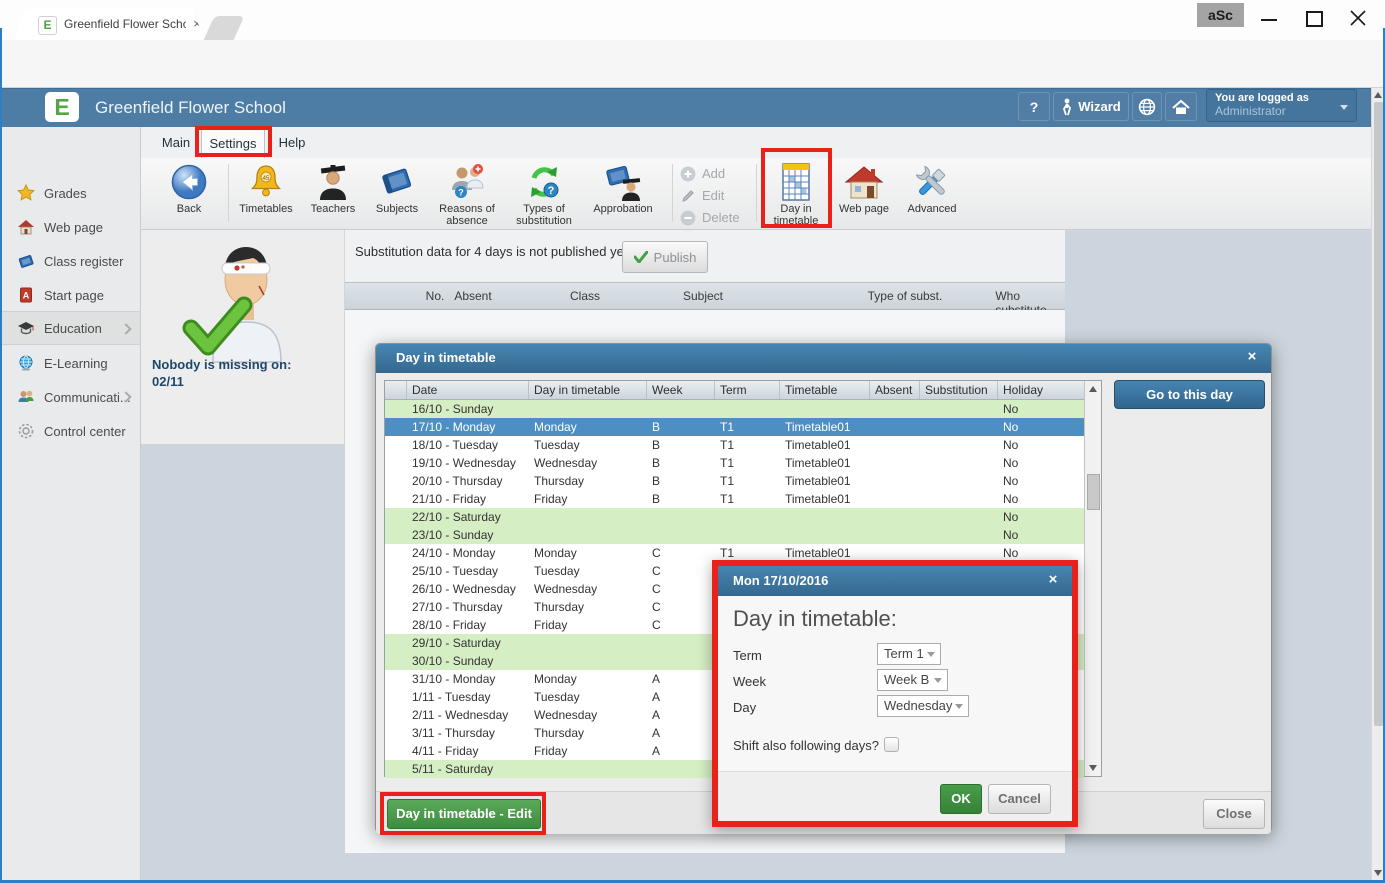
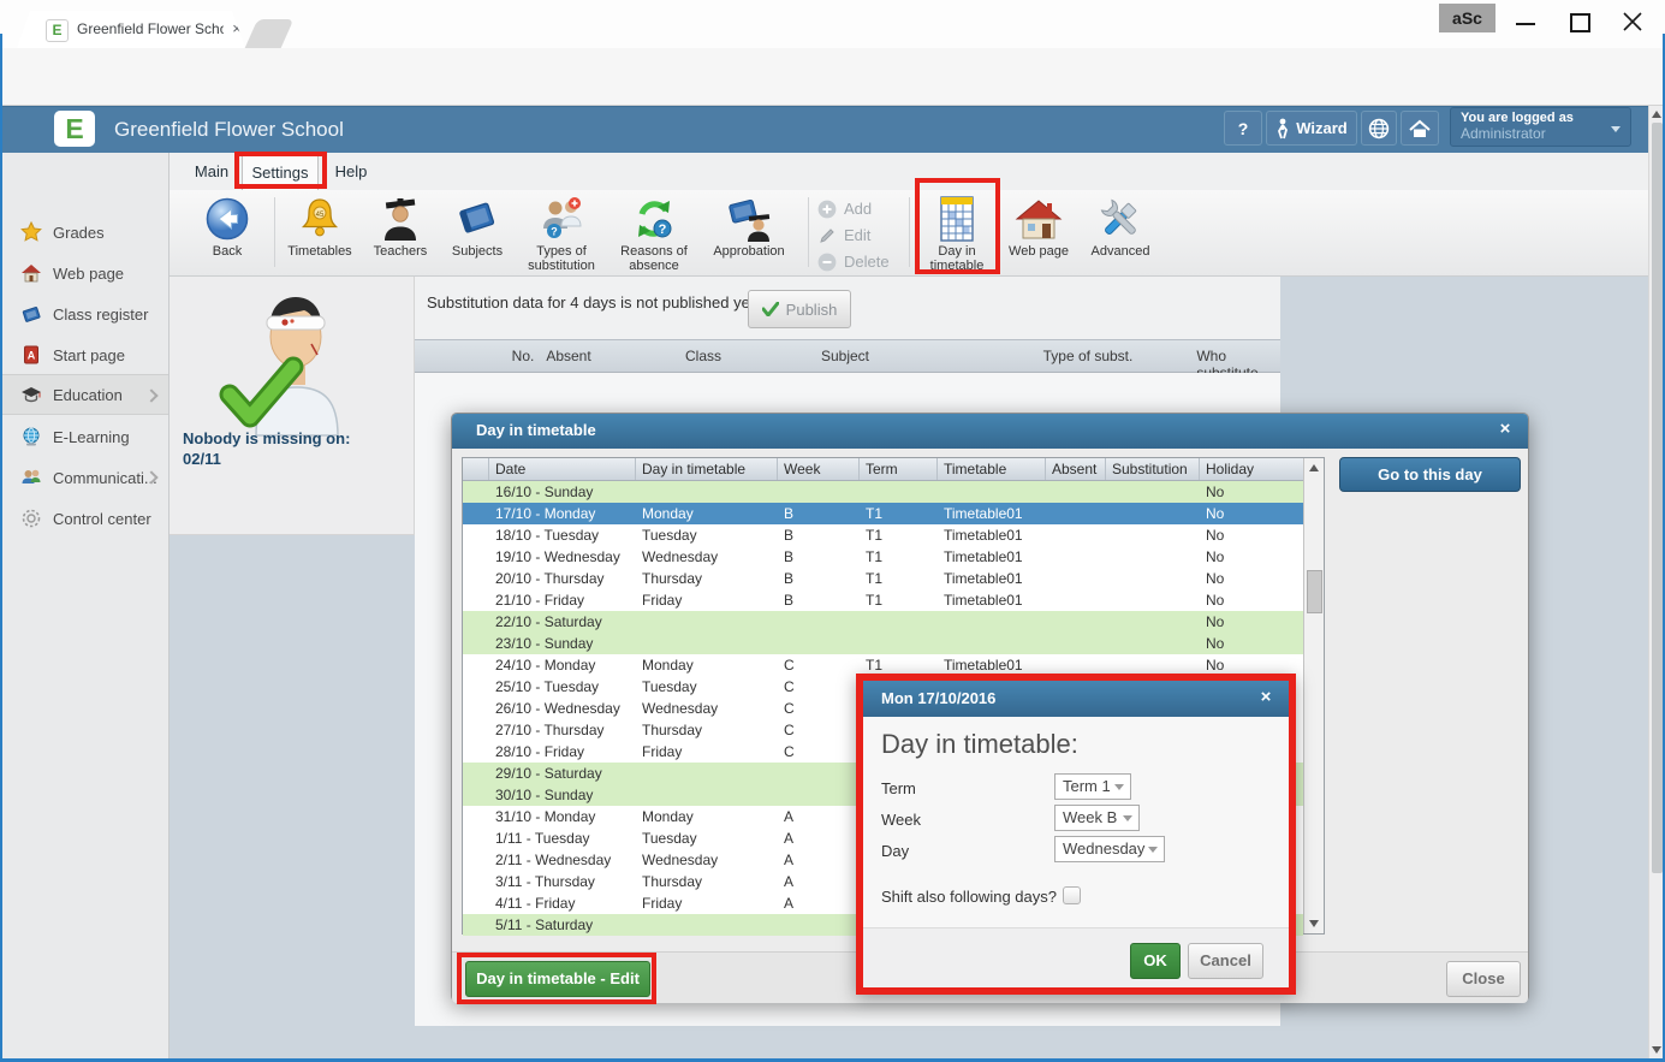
  E
  Greenfield Flower Sch
  ×
  aSc
  E
  Greenfield Flower School
  ?
  Wizard
  You are logged as
  Administrator
  Main
  Settings
  Help
  Back
  Timetables
  Teachers
  Subjects
  ?
- Reasons of absence
+ Types of substitution
  ?
- Types of substitution
+ Reasons of absence
  Approbation
  Add
  Edit
  Delete
  Day in timetable
  Web page
  Advanced
  Grades
  Web page
  Class register
  A
  Start page
  Education
  E-Learning
  Communicati...
  Control center
  Nobody is missing on:
  02/11
  Substitution data for 4 days is not published ye
  Publish
  No.
  Absent
  Class
  Subject
  Type of subst.
  Day in timetable
  ×
  Date
  Day in timetable
  Week
  Term
  Timetable
  Absent
  Substitution
  Holiday
  16/10 - Sunday
  No
  17/10 - Monday
  Monday
  B
  T1
  Timetable01
  No
  18/10 - Tuesday
  Tuesday
  B
  T1
  Timetable01
  No
  19/10 - Wednesday
  Wednesday
  B
  T1
  Timetable01
  No
  20/10 - Thursday
  Thursday
  B
  T1
  Timetable01
  No
  21/10 - Friday
  Friday
  B
  T1
  Timetable01
  No
  22/10 - Saturday
  No
  23/10 - Sunday
  No
  24/10 - Monday
  Monday
  C
  T1
  Timetable01
  No
  25/10 - Tuesday
  Tuesday
  C
  26/10 - Wednesday
  Wednesday
  C
  27/10 - Thursday
  Thursday
  C
  28/10 - Friday
  Friday
  C
  29/10 - Saturday
  30/10 - Sunday
  31/10 - Monday
  Monday
  A
  1/11 - Tuesday
  Tuesday
  A
  2/11 - Wednesday
  Wednesday
  A
  3/11 - Thursday
  Thursday
  A
  4/11 - Friday
  Friday
  A
  5/11 - Saturday
  Go to this day
  Day in timetable - Edit
  Close
  Mon 17/10/2016
  ×
  Day in timetable:
  Term
  Term 1
  Week
  Week B
  Day
  Wednesday
  Shift also following days?
  OK
  Cancel
